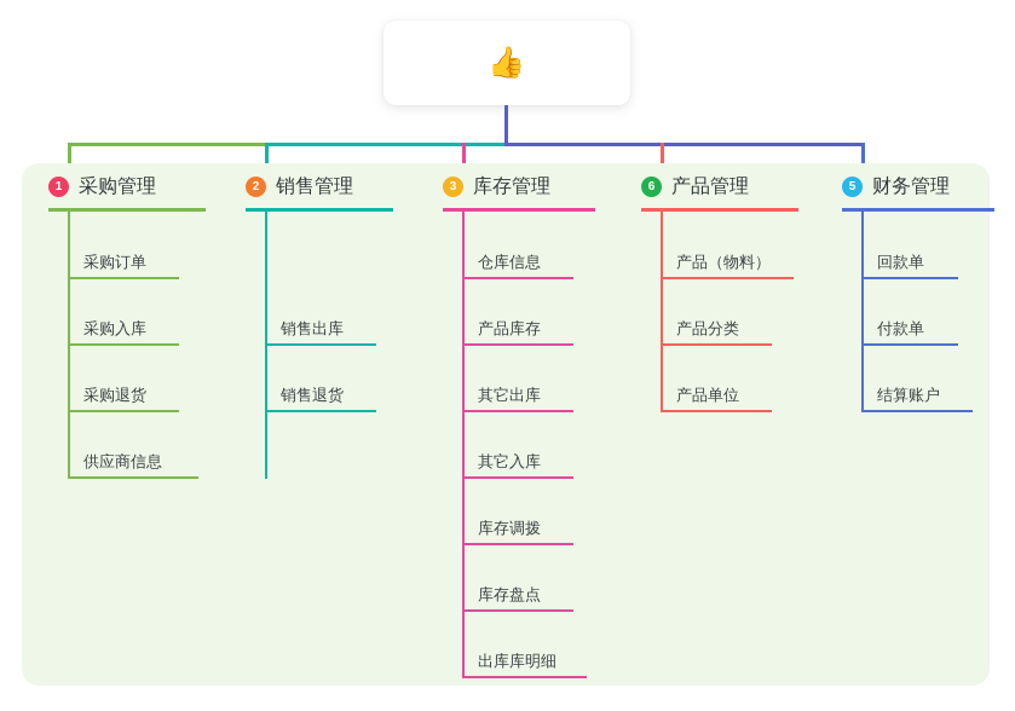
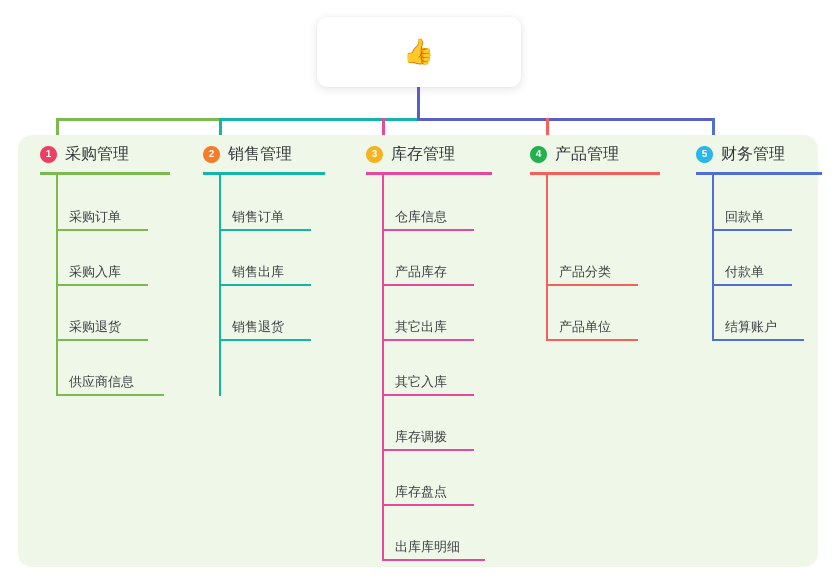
  👍
  1
  采购管理
  采购订单
  采购入库
  采购退货
  供应商信息
  2
  销售管理
+ 销售订单
  销售出库
  销售退货
  3
  库存管理
  仓库信息
  产品库存
  其它出库
  其它入库
  库存调拨
  库存盘点
  出库库明细
- 6
+ 4
  产品管理
- 产品（物料）
  产品分类
  产品单位
  5
  财务管理
  回款单
  付款单
  结算账户
